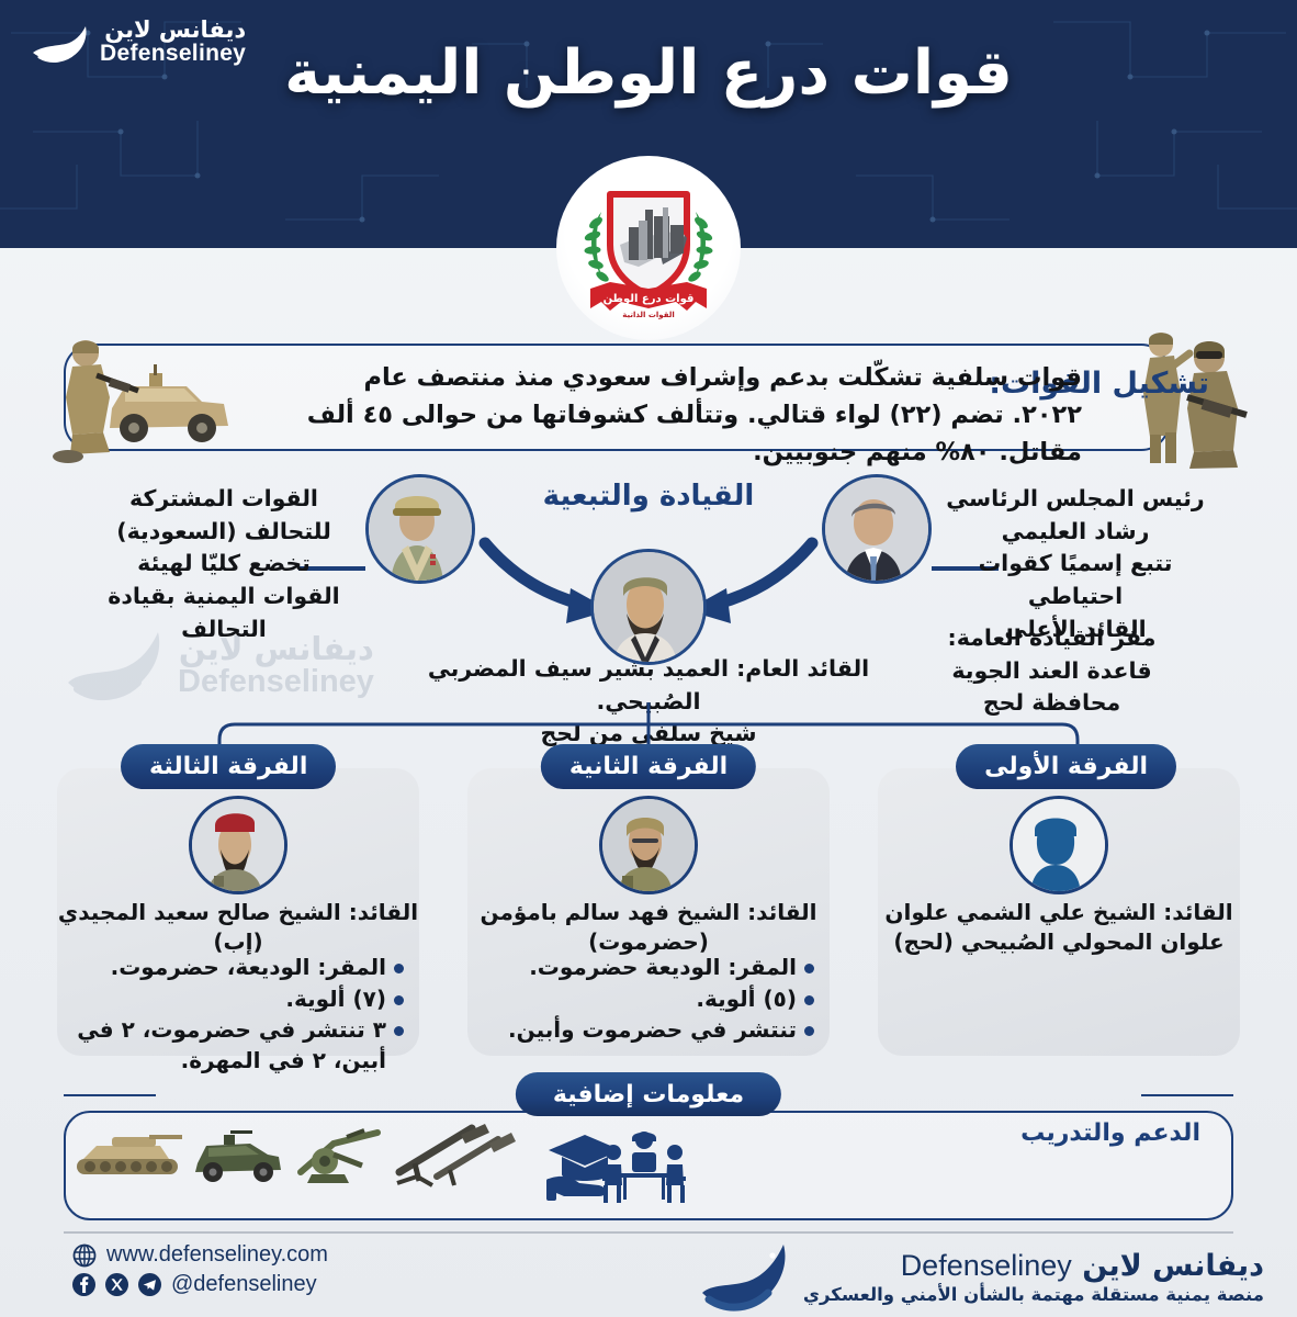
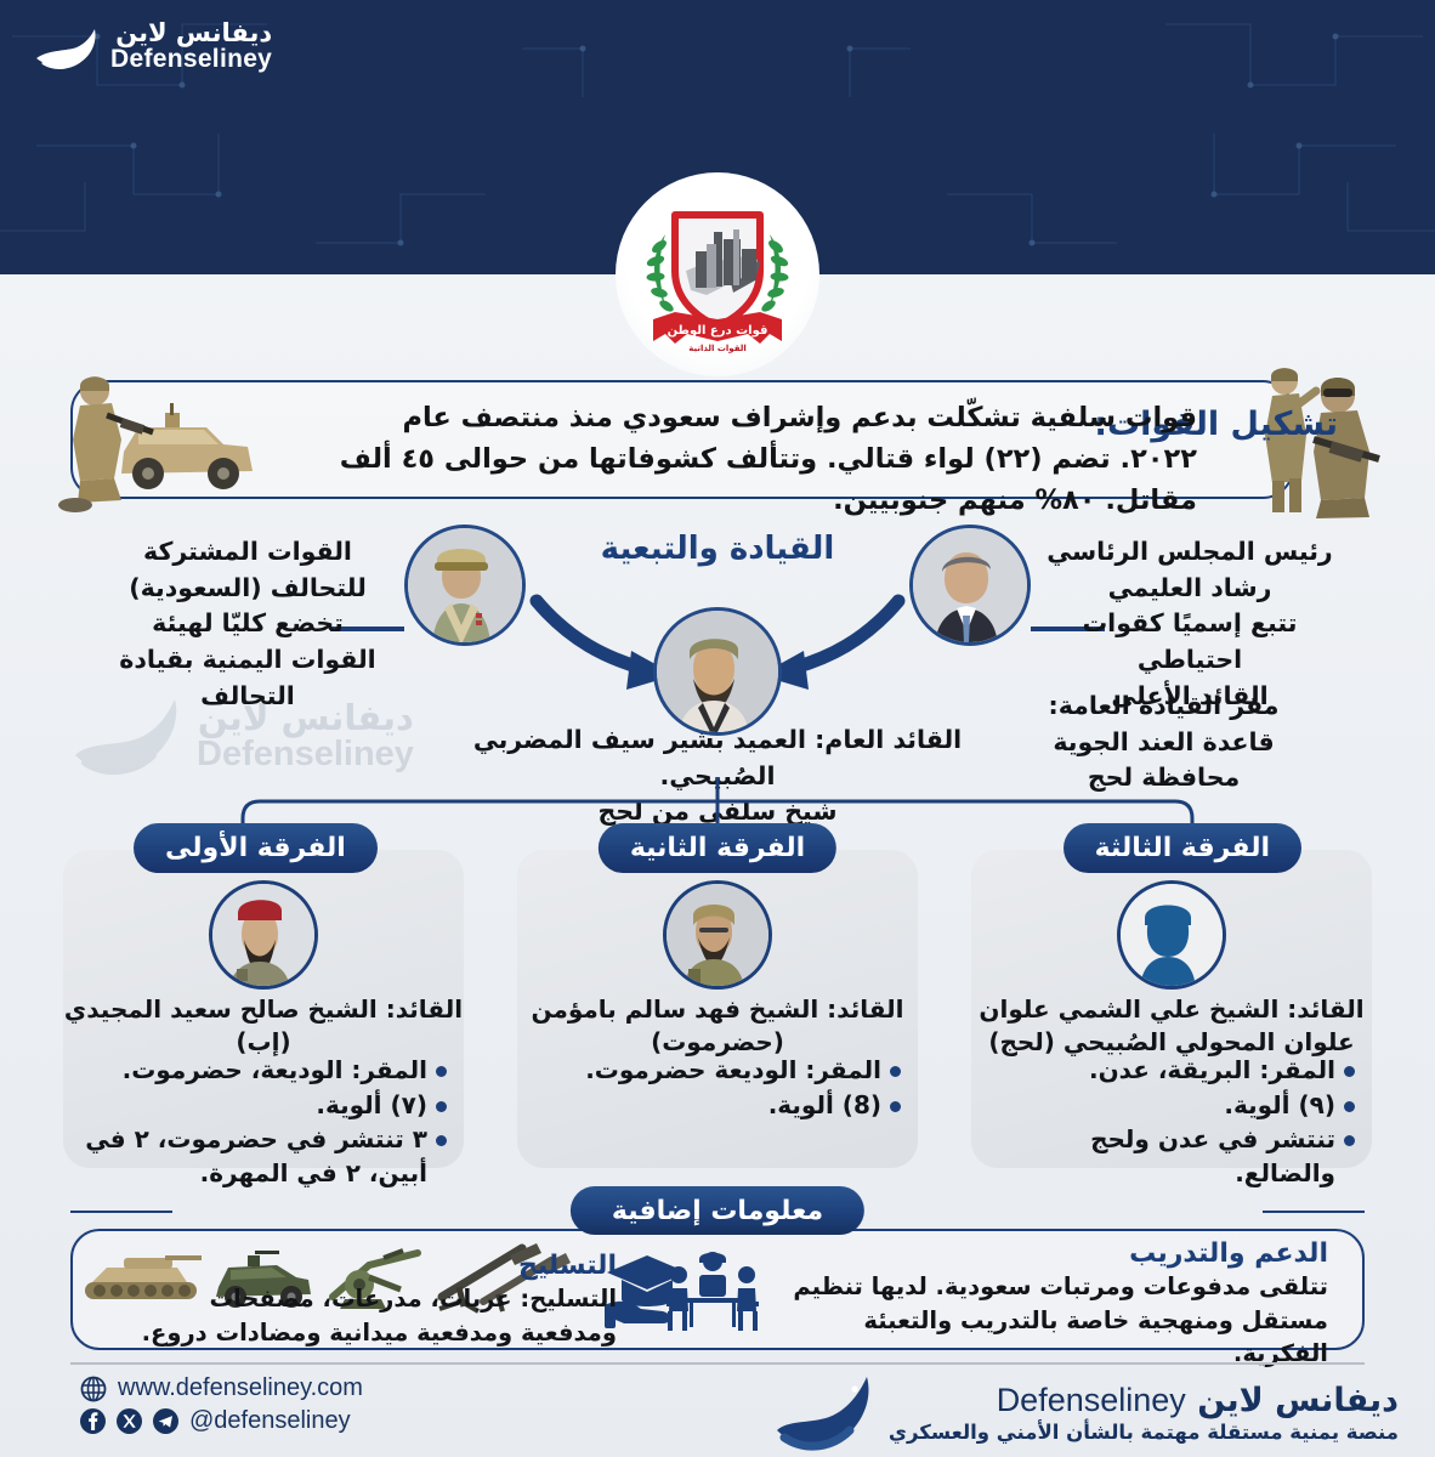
  ديفانس لاين
  Defenseliney
- قوات درع الوطن اليمنية
  قوات درع الوطن
  القوات الذاتية
  تشكيل القوات:
  قوات سلفية تشكّلت بدعم وإشراف سعودي منذ منتصف عام ٢٠٢٢. تضم (٢٢) لواء قتالي. وتتألف كشوفاتها من حوالى ٤٥ ألف مقاتل. ٨٠% منهم جنوبيين.
  القيادة والتبعية
  القوات المشتركة للتحالف (السعودية)
  تخضع كليّا لهيئة القوات اليمنية بقيادة التحالف
  رئيس المجلس الرئاسي
  رشاد العليمي
  تتبع إسميًا كقوات احتياطي
  القائد الأعلى
  مقر القيادة العامة:
  قاعدة العند الجوية
  محافظة لحج
  القائد العام: العميد بشير سيف المضربي الصُبيحي.
  شيخ سلفي من لحج
  ديفانس لاين
  Defenseliney
- الفرقة الأولى
+ الفرقة الثالثة
  الفرقة الثانية
- الفرقة الثالثة
+ الفرقة الأولى
  القائد: الشيخ علي الشمي علوان علوان المحولي الصُبيحي (لحج)
  القائد: الشيخ فهد سالم بامؤمن (حضرموت)
  القائد: الشيخ صالح سعيد المجيدي (إب)
+ المقر: البريقة، عدن.
+ (٩) ألوية.
+ تنتشر في عدن ولحج والضالع.
  المقر: الوديعة حضرموت.
- (٥) ألوية.
+ (8) ألوية.
- تنتشر في حضرموت وأبين.
  المقر: الوديعة، حضرموت.
  (٧) ألوية.
  ٣ تنتشر في حضرموت، ٢ في أبين، ٢ في المهرة.
  معلومات إضافية
  الدعم والتدريب
+ تتلقى مدفوعات ومرتبات سعودية. لديها تنظيم مستقل ومنهجية خاصة بالتدريب والتعبئة الفكرية.
+ التسليح
+ التسليح: عربات، مدرعات، مصفحات ومدفعية ومدفعية ميدانية ومضادات دروع.
  www.defenseliney.com
  @defenseliney
  ديفانس لاين Defenseliney
  منصة يمنية مستقلة مهتمة بالشأن الأمني والعسكري
